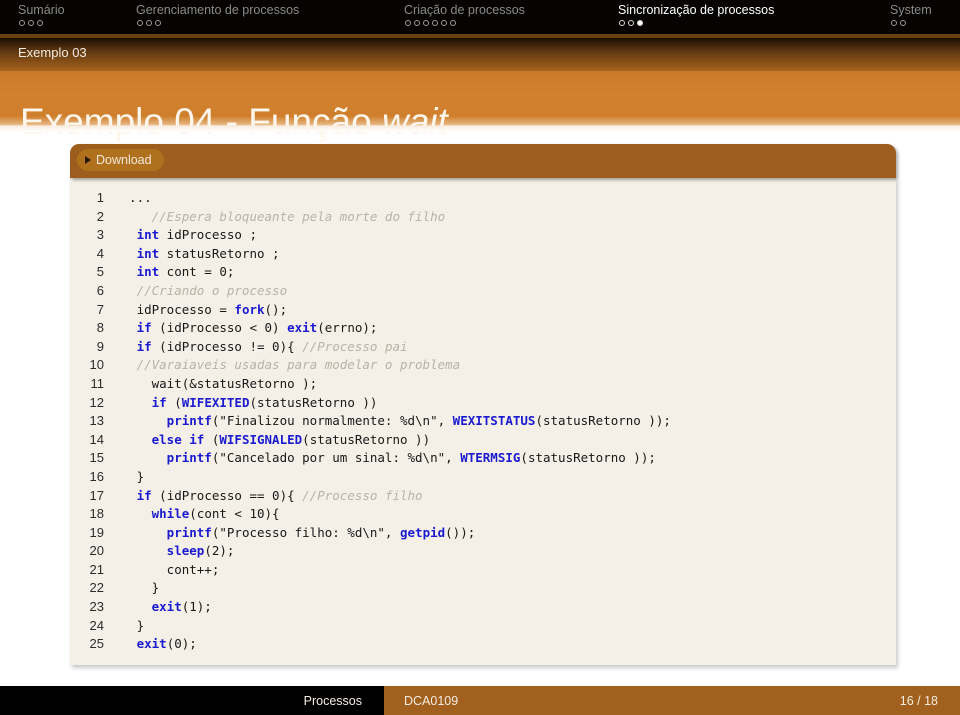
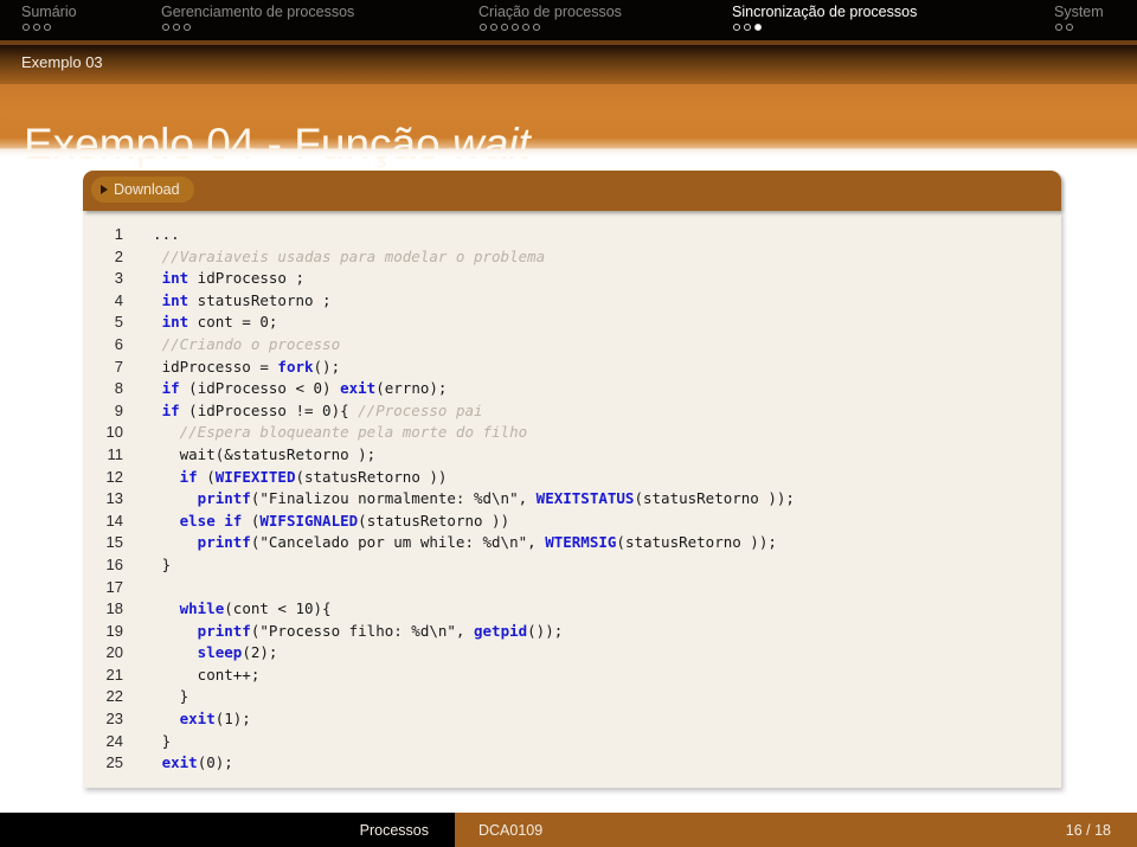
  Sumário
  Gerenciamento de processos
  Criação de processos
  Sincronização de processos
  System
  Exemplo 03
  Exemplo 04 - Função wait
  Download
  1
  ...
  2
- //Espera bloqueante pela morte do filho
+ //Varaiaveis usadas para modelar o problema
  3
  int idProcesso ;
  4
  int statusRetorno ;
  5
  int cont = 0;
  6
  //Criando o processo
  7
  idProcesso = fork();
  8
  if (idProcesso < 0) exit(errno);
  9
  if (idProcesso != 0){ //Processo pai
  10
- //Varaiaveis usadas para modelar o problema
+ //Espera bloqueante pela morte do filho
  11
  wait(&statusRetorno );
  12
  if (WIFEXITED(statusRetorno ))
  13
  printf("Finalizou normalmente: %d\n", WEXITSTATUS(statusRetorno ));
  14
  else if (WIFSIGNALED(statusRetorno ))
  15
- printf("Cancelado por um sinal: %d\n", WTERMSIG(statusRetorno ));
+ printf("Cancelado por um while: %d\n", WTERMSIG(statusRetorno ));
  16
  }
  17
- if (idProcesso == 0){ //Processo filho
  18
  while(cont < 10){
  19
  printf("Processo filho: %d\n", getpid());
  20
  sleep(2);
  21
  cont++;
  22
  }
  23
  exit(1);
  24
  }
  25
  exit(0);
  Processos
  DCA0109
  16 / 18
